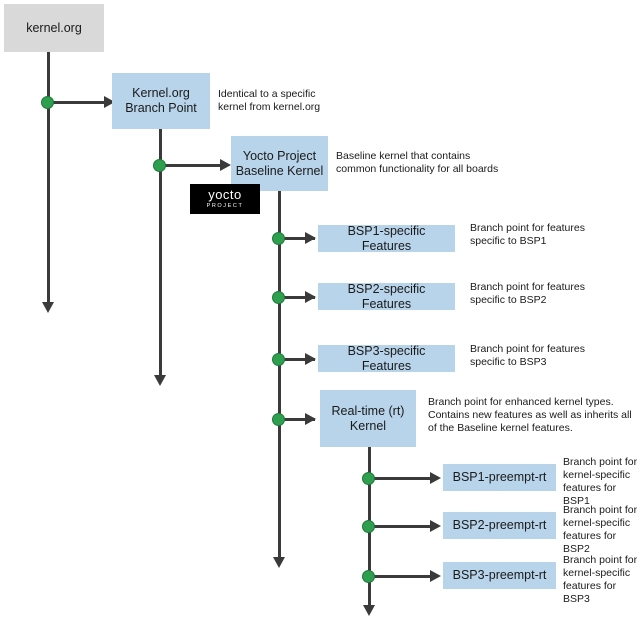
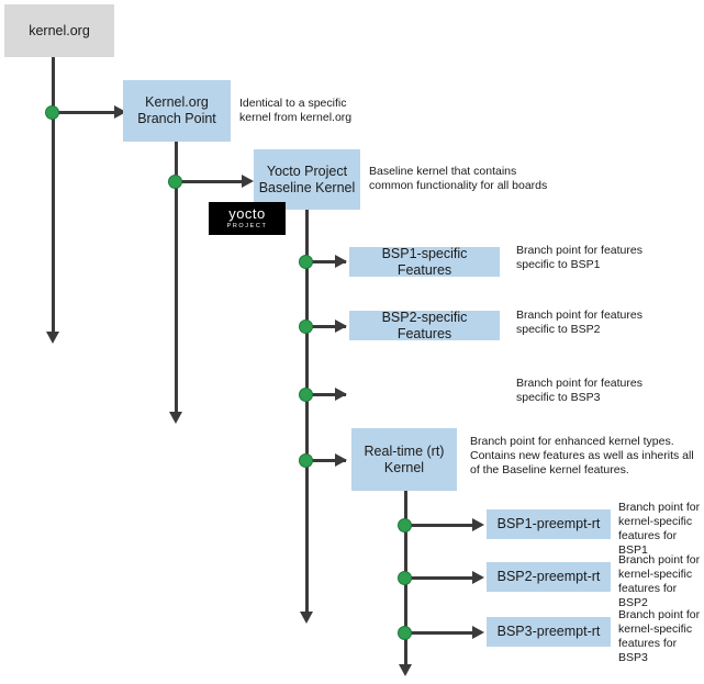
  kernel.org
  Kernel.org
  Branch Point
  Identical to a specific
  kernel from kernel.org
  Yocto Project
  Baseline Kernel
  Baseline kernel that contains
  common functionality for all boards
  yocto
  BSP1-specific Features
  Branch point for features
  specific to BSP1
  BSP2-specific Features
  Branch point for features
  specific to BSP2
- BSP3-specific Features
  Branch point for features
  specific to BSP3
  Real-time (rt)
  Kernel
  Branch point for enhanced kernel types.
  Contains new features as well as inherits all
  of the Baseline kernel features.
  BSP1-preempt-rt
  Branch point for
  kernel-specific
  features for BSP1
  BSP2-preempt-rt
  Branch point for
  kernel-specific
  features for BSP2
  BSP3-preempt-rt
  Branch point for
  kernel-specific
  features for BSP3
